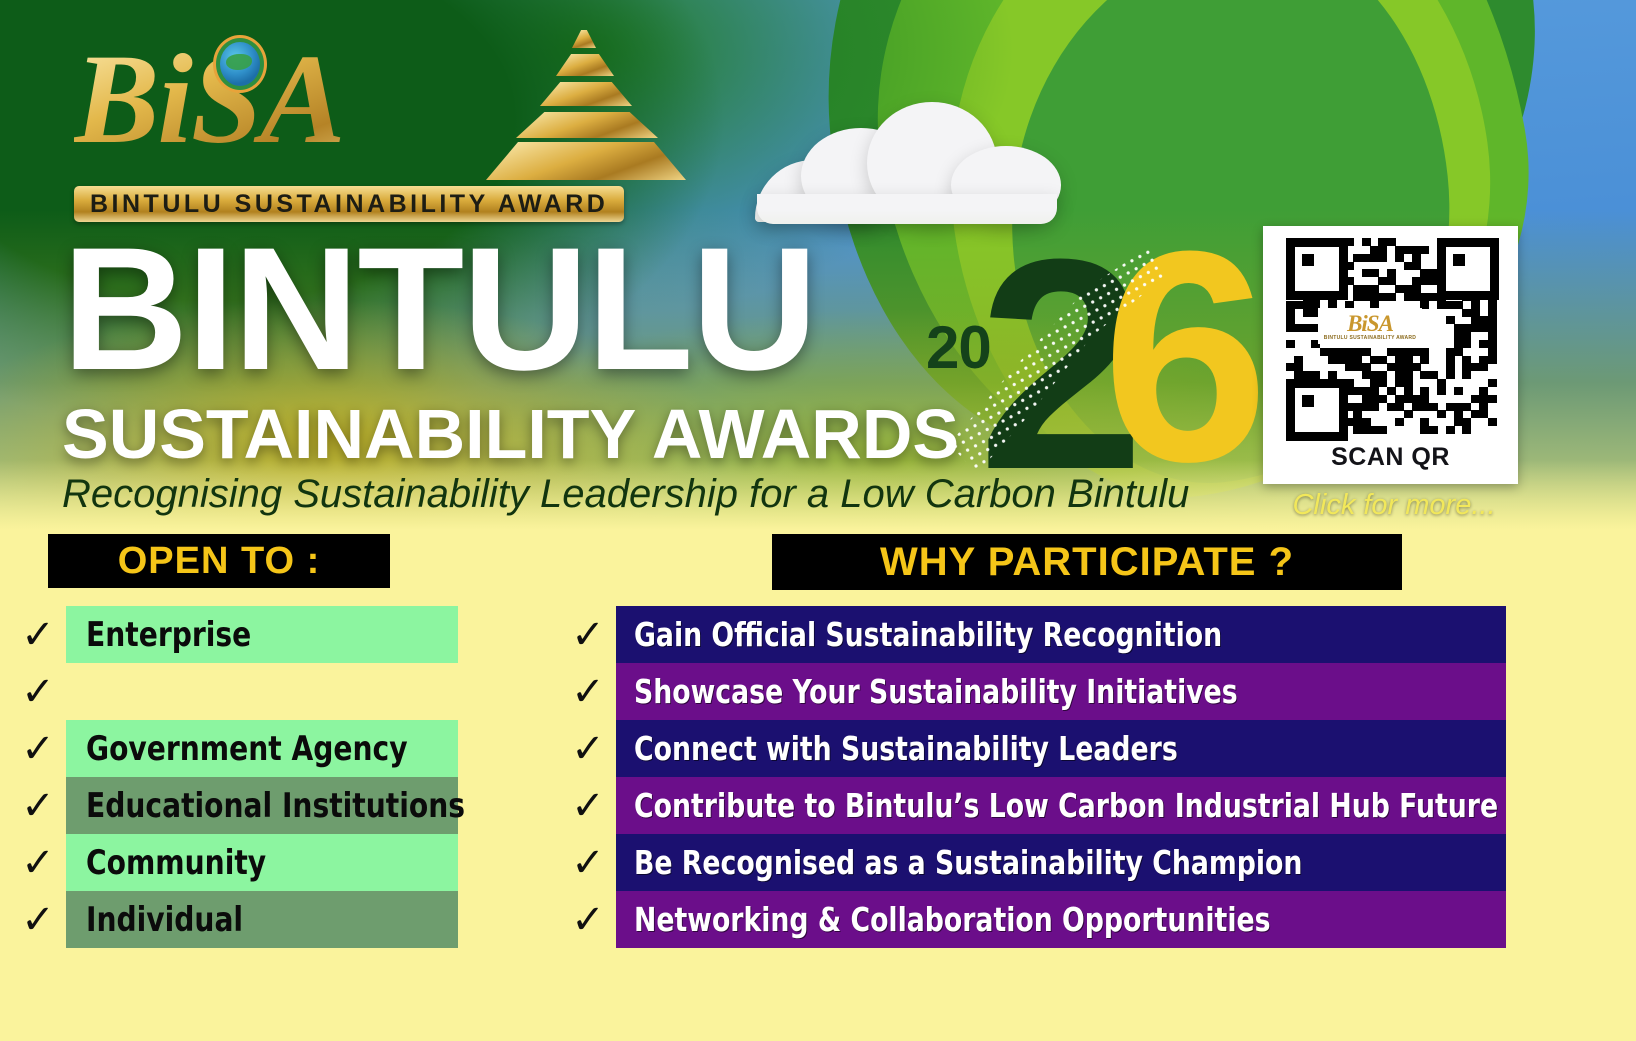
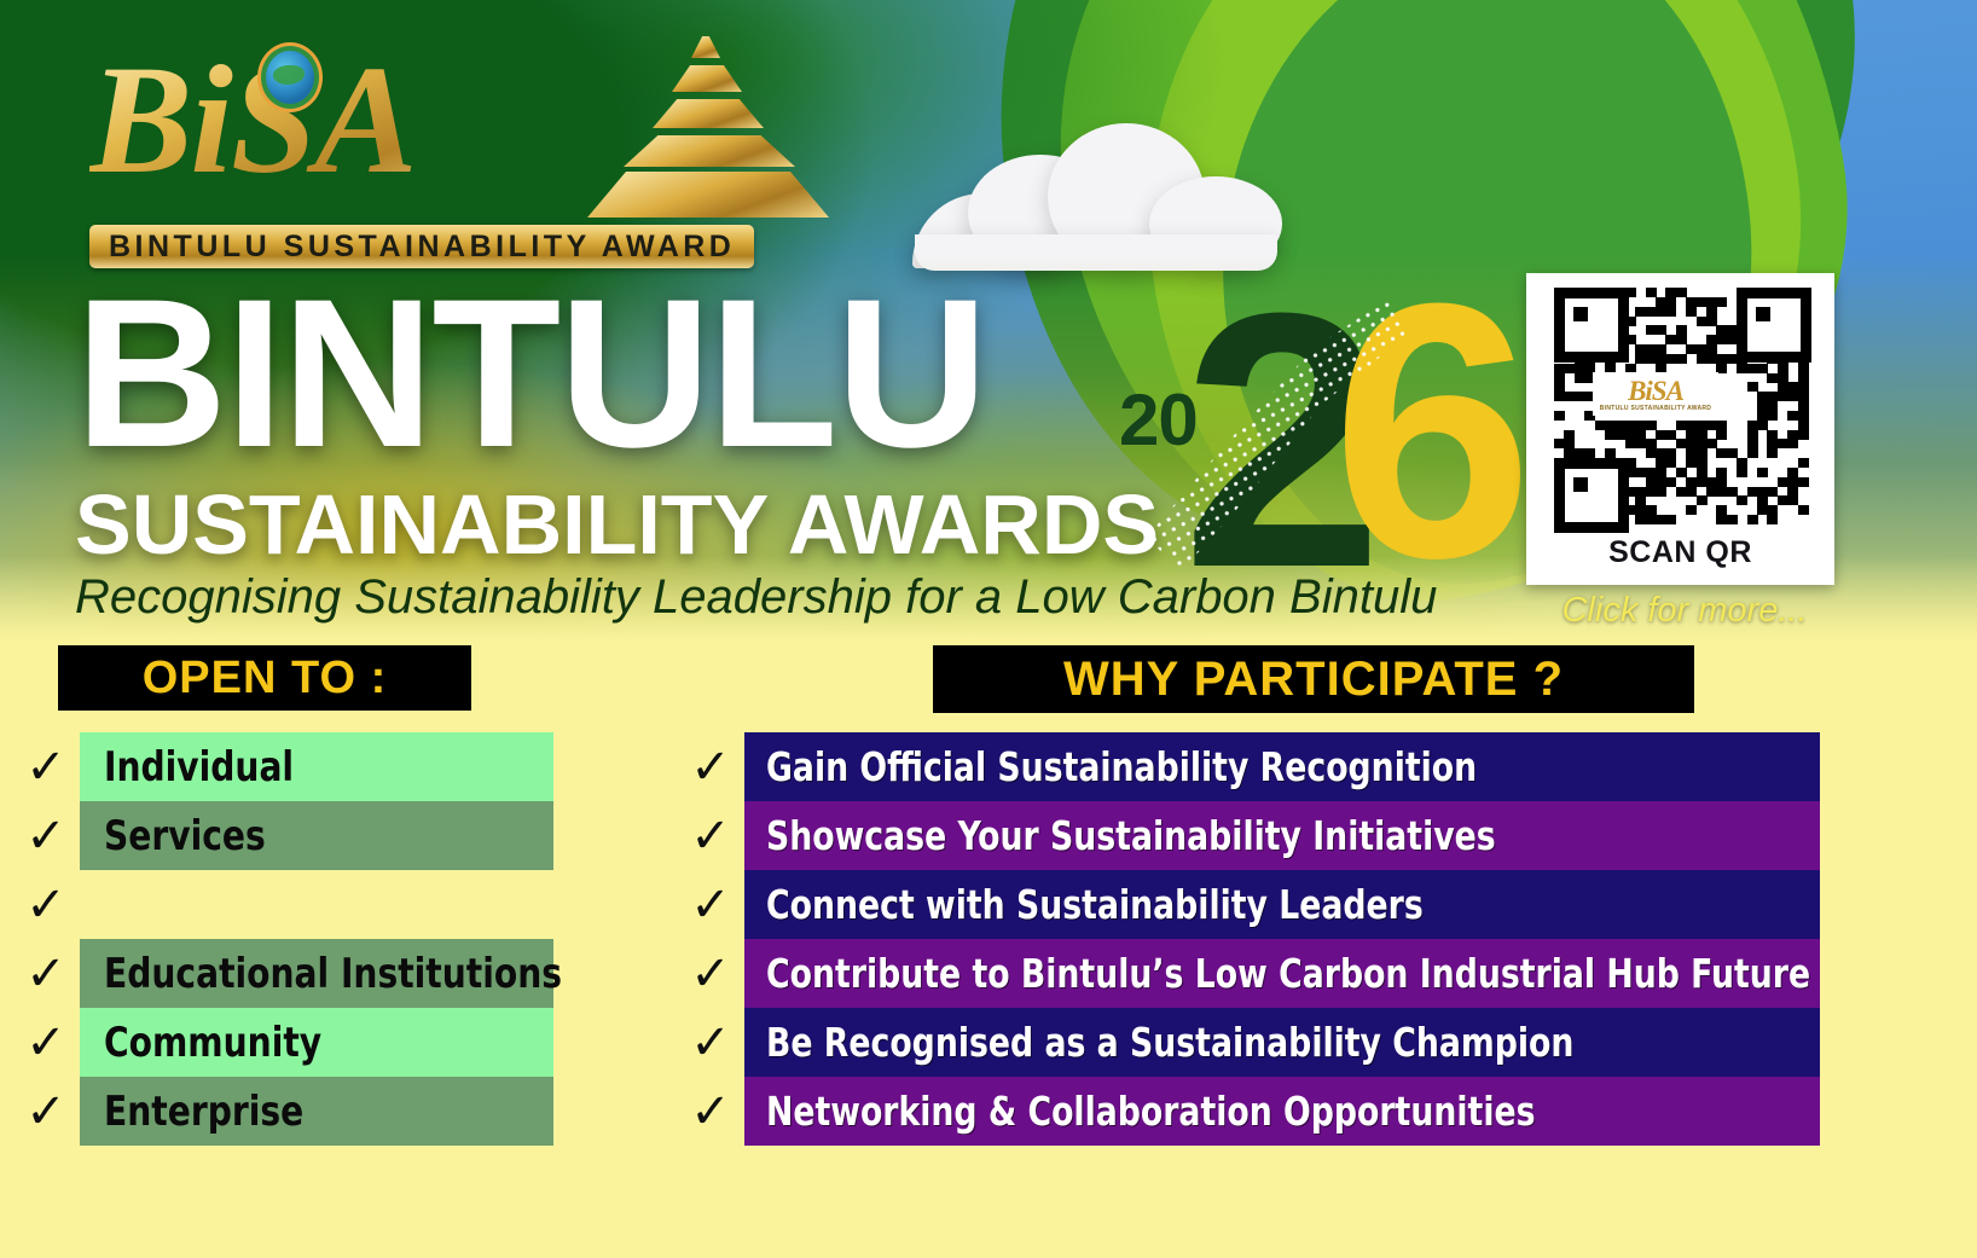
  BiSA
  BINTULU SUSTAINABILITY AWARD
  BINTULU
  SUSTAINABILITY AWARDS
  Recognising Sustainability Leadership for a Low Carbon Bintulu
  6
  20
  BiSA
  SCAN QR
  Click for more...
  OPEN TO :
  WHY PARTICIPATE ?
  ✓
- Enterprise
+ Individual
  ✓
+ Services
  ✓
- Government Agency
  ✓
  Educational Institutions
  ✓
  Community
  ✓
- Individual
+ Enterprise
  ✓
  Gain Official Sustainability Recognition
  ✓
  Showcase Your Sustainability Initiatives
  ✓
  Connect with Sustainability Leaders
  ✓
  Contribute to Bintulu’s Low Carbon Industrial Hub Future
  ✓
  Be Recognised as a Sustainability Champion
  ✓
  Networking & Collaboration Opportunities
